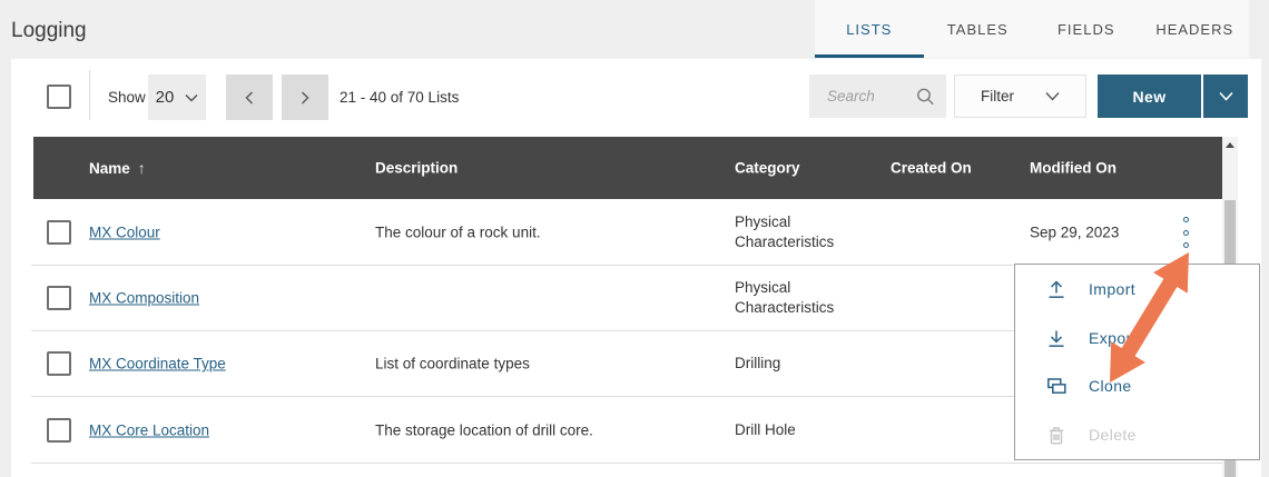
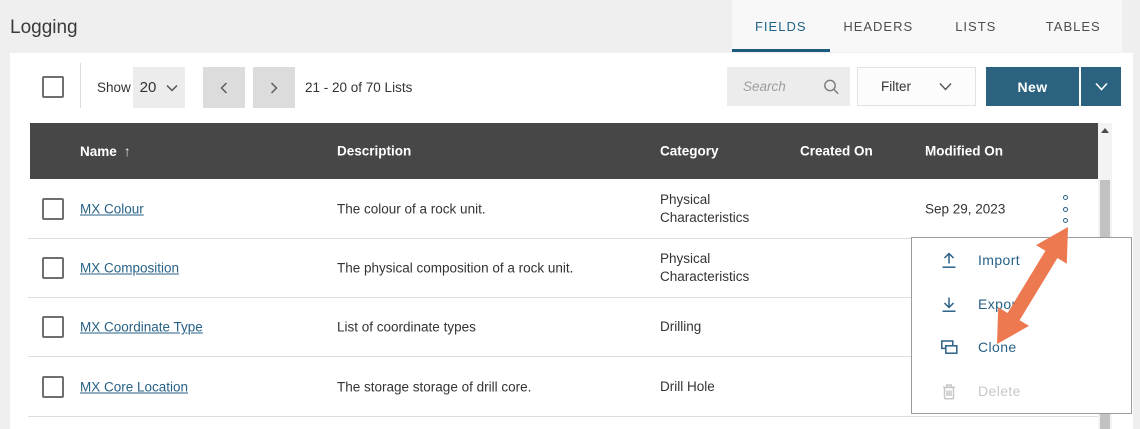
  Logging
- LISTS
+ FIELDS
- TABLES
+ HEADERS
- FIELDS
+ LISTS
- HEADERS
+ TABLES
  Show
  20
- 21 - 40 of 70 Lists
+ 21 - 20 of 70 Lists
  Search
  Filter
  New
  Name ↑
  Description
  Category
  Created On
  Modified On
  MX Colour
  The colour of a rock unit.
  Physical Characteristics
  Sep 29, 2023
  MX Composition
+ The physical composition of a rock unit.
  Physical Characteristics
  MX Coordinate Type
  List of coordinate types
  Drilling
  MX Core Location
- The storage location of drill core.
+ The storage storage of drill core.
  Drill Hole
  Import
  Clone
  Delete
